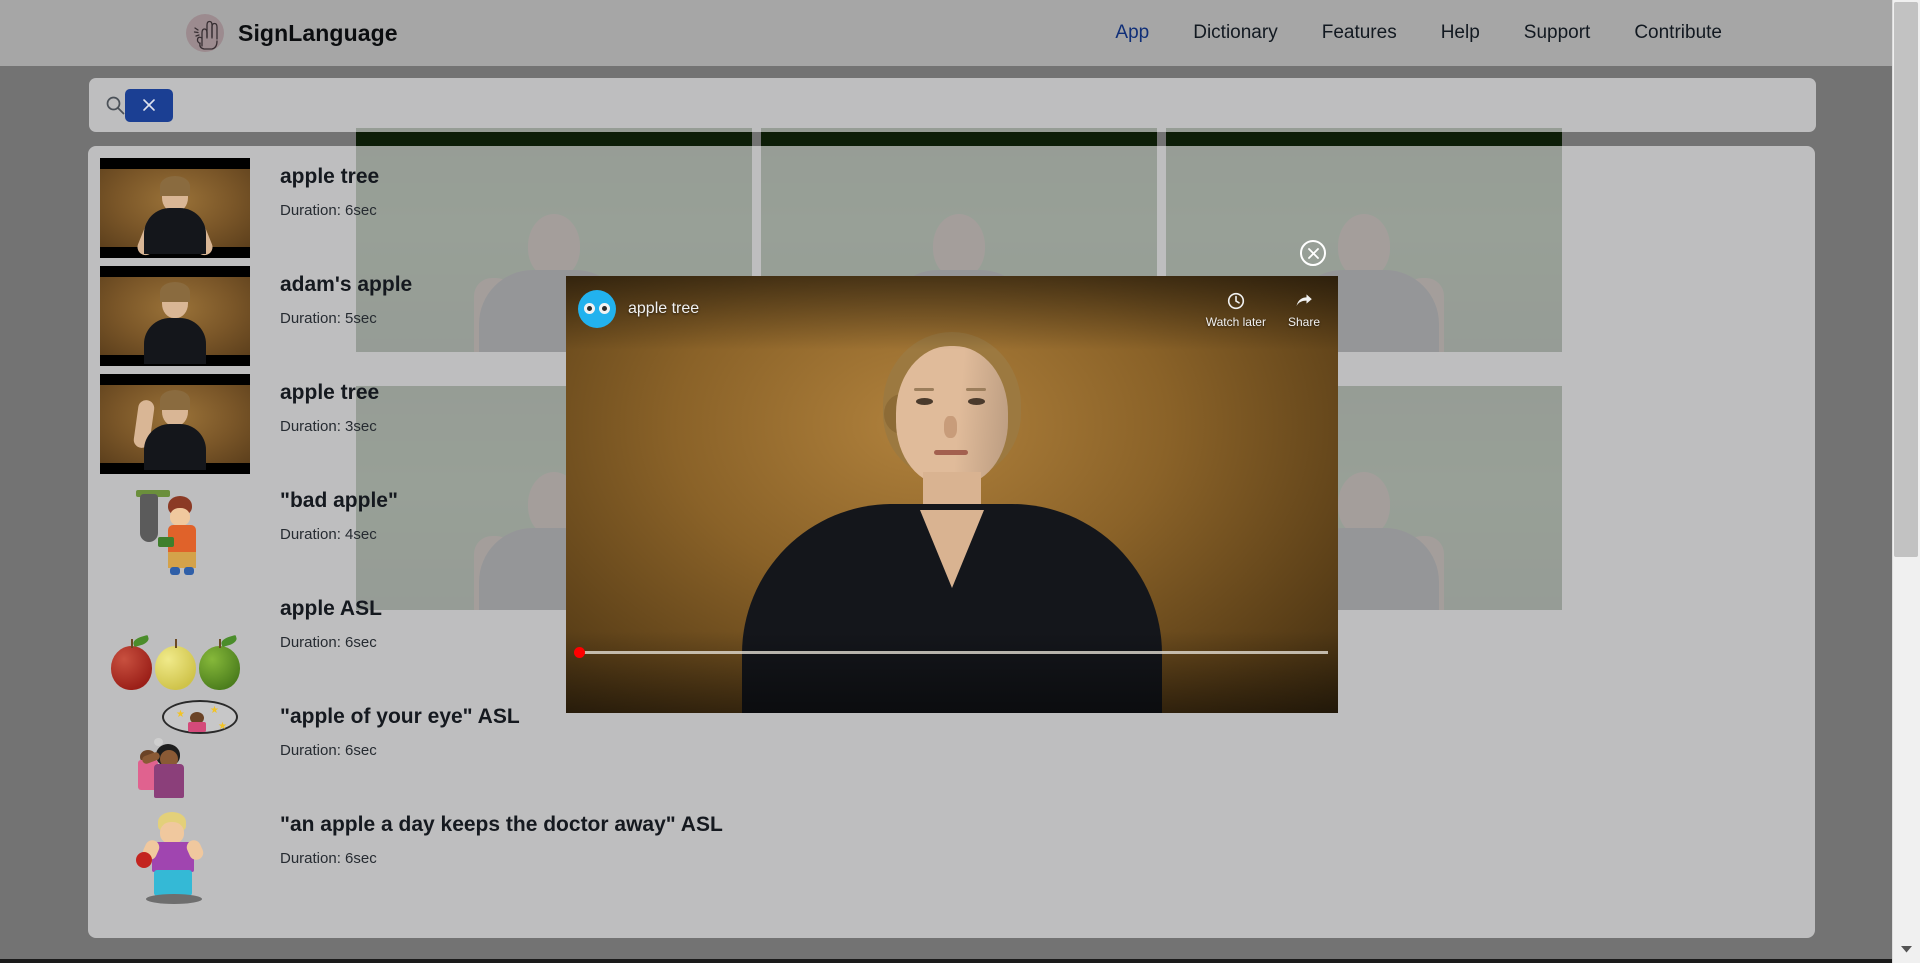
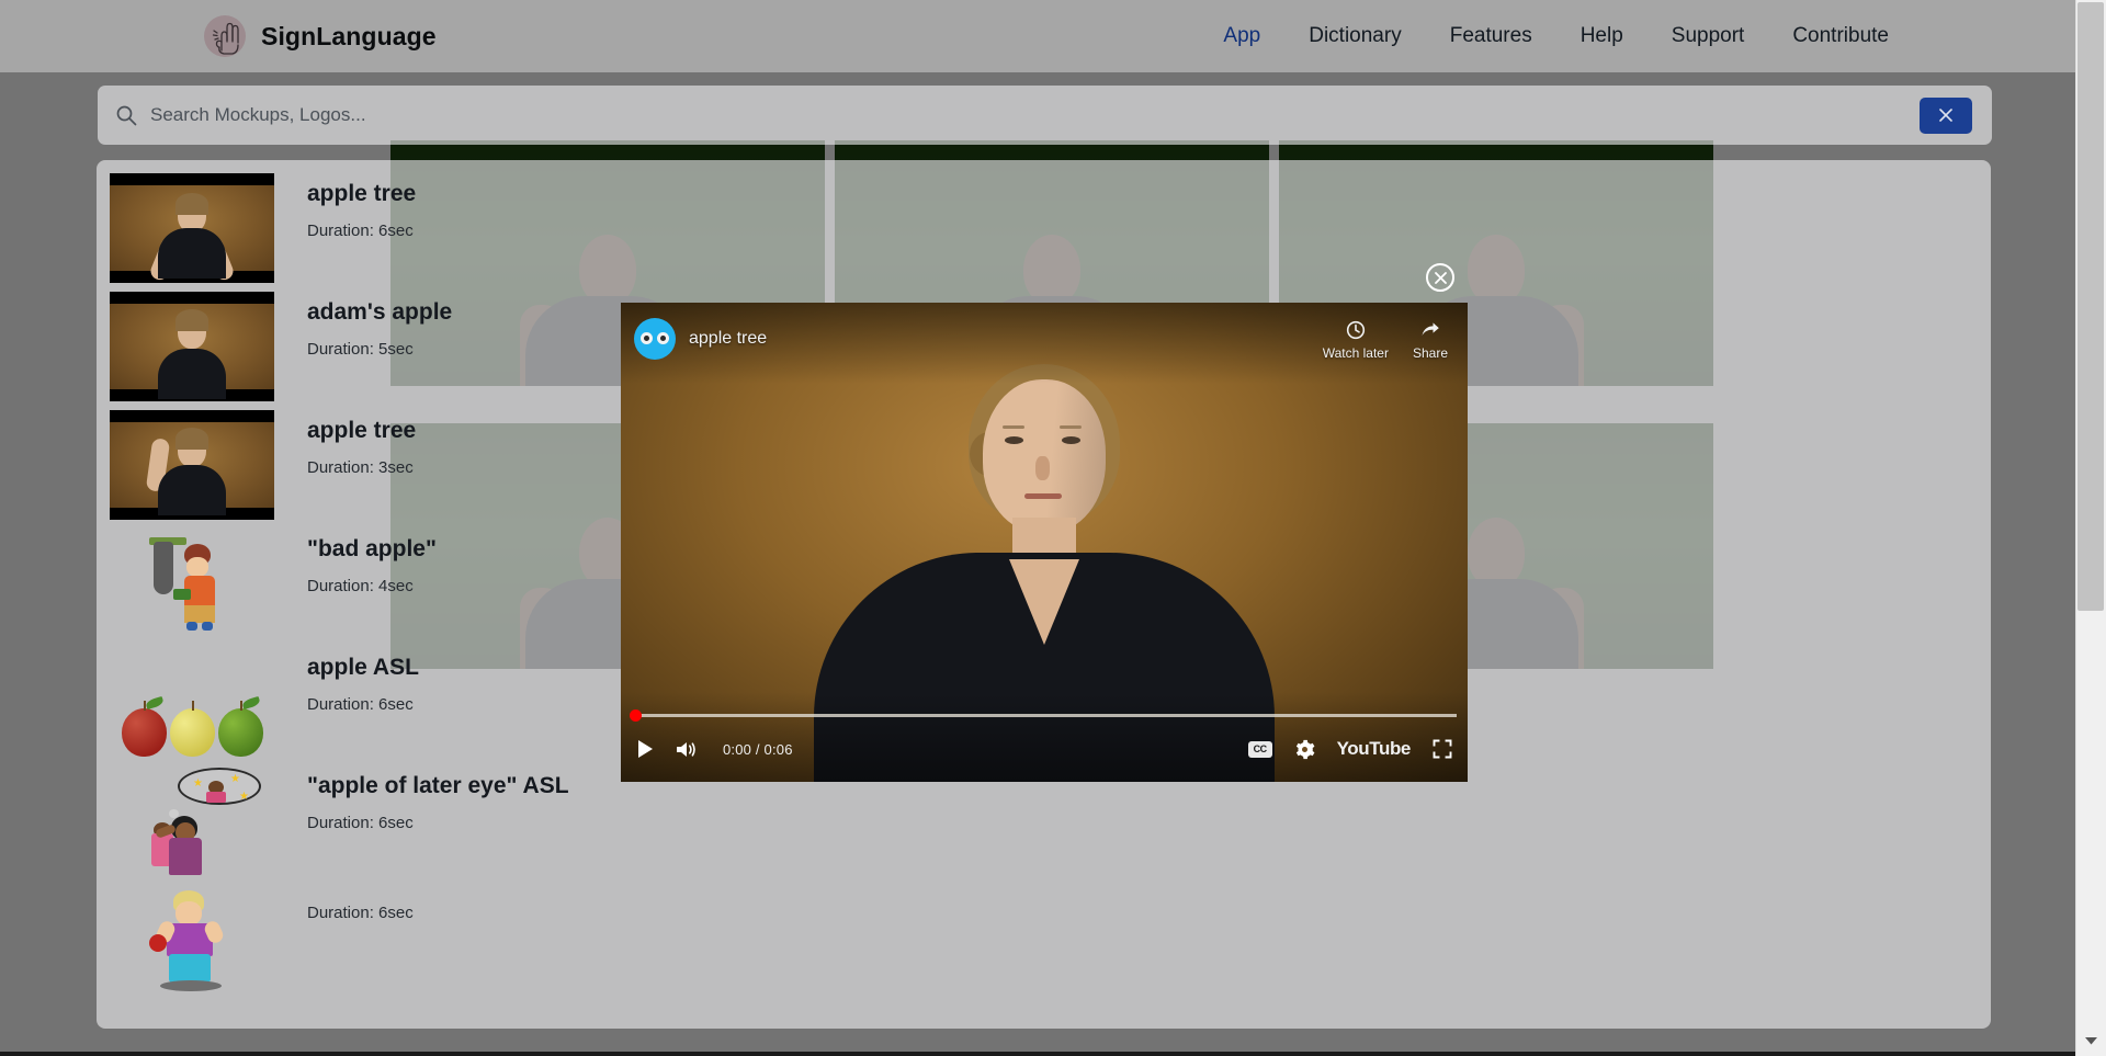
  SignLanguage
  App
  Dictionary
  Features
  Help
  Support
  Contribute
+ Search Mockups, Logos...
  apple tree
  Duration: 6sec
  adam's apple
  Duration: 5sec
  apple tree
  Duration: 3sec
  "bad apple"
  Duration: 4sec
  apple ASL
  Duration: 6sec
  ★
  ★
  ★
- "apple of your eye" ASL
+ "apple of later eye" ASL
  Duration: 6sec
- "an apple a day keeps the doctor away" ASL
  Duration: 6sec
  apple tree
  Watch later
  Share
+ 0:00 / 0:06
+ CC
+ YouTube
